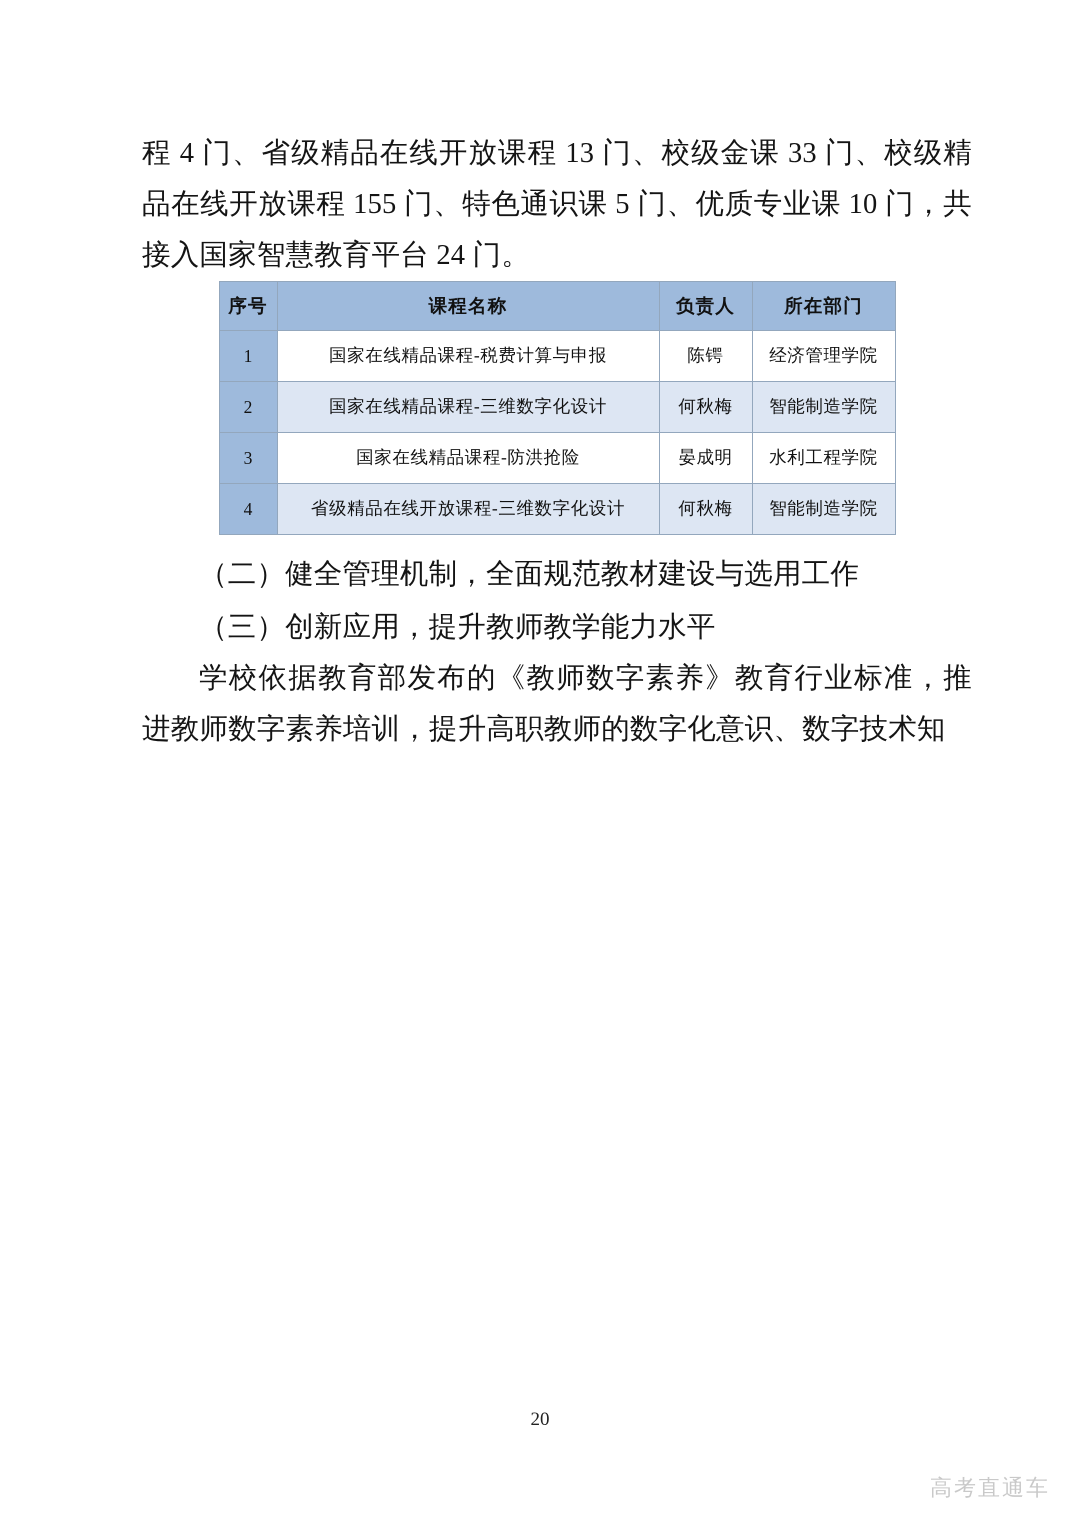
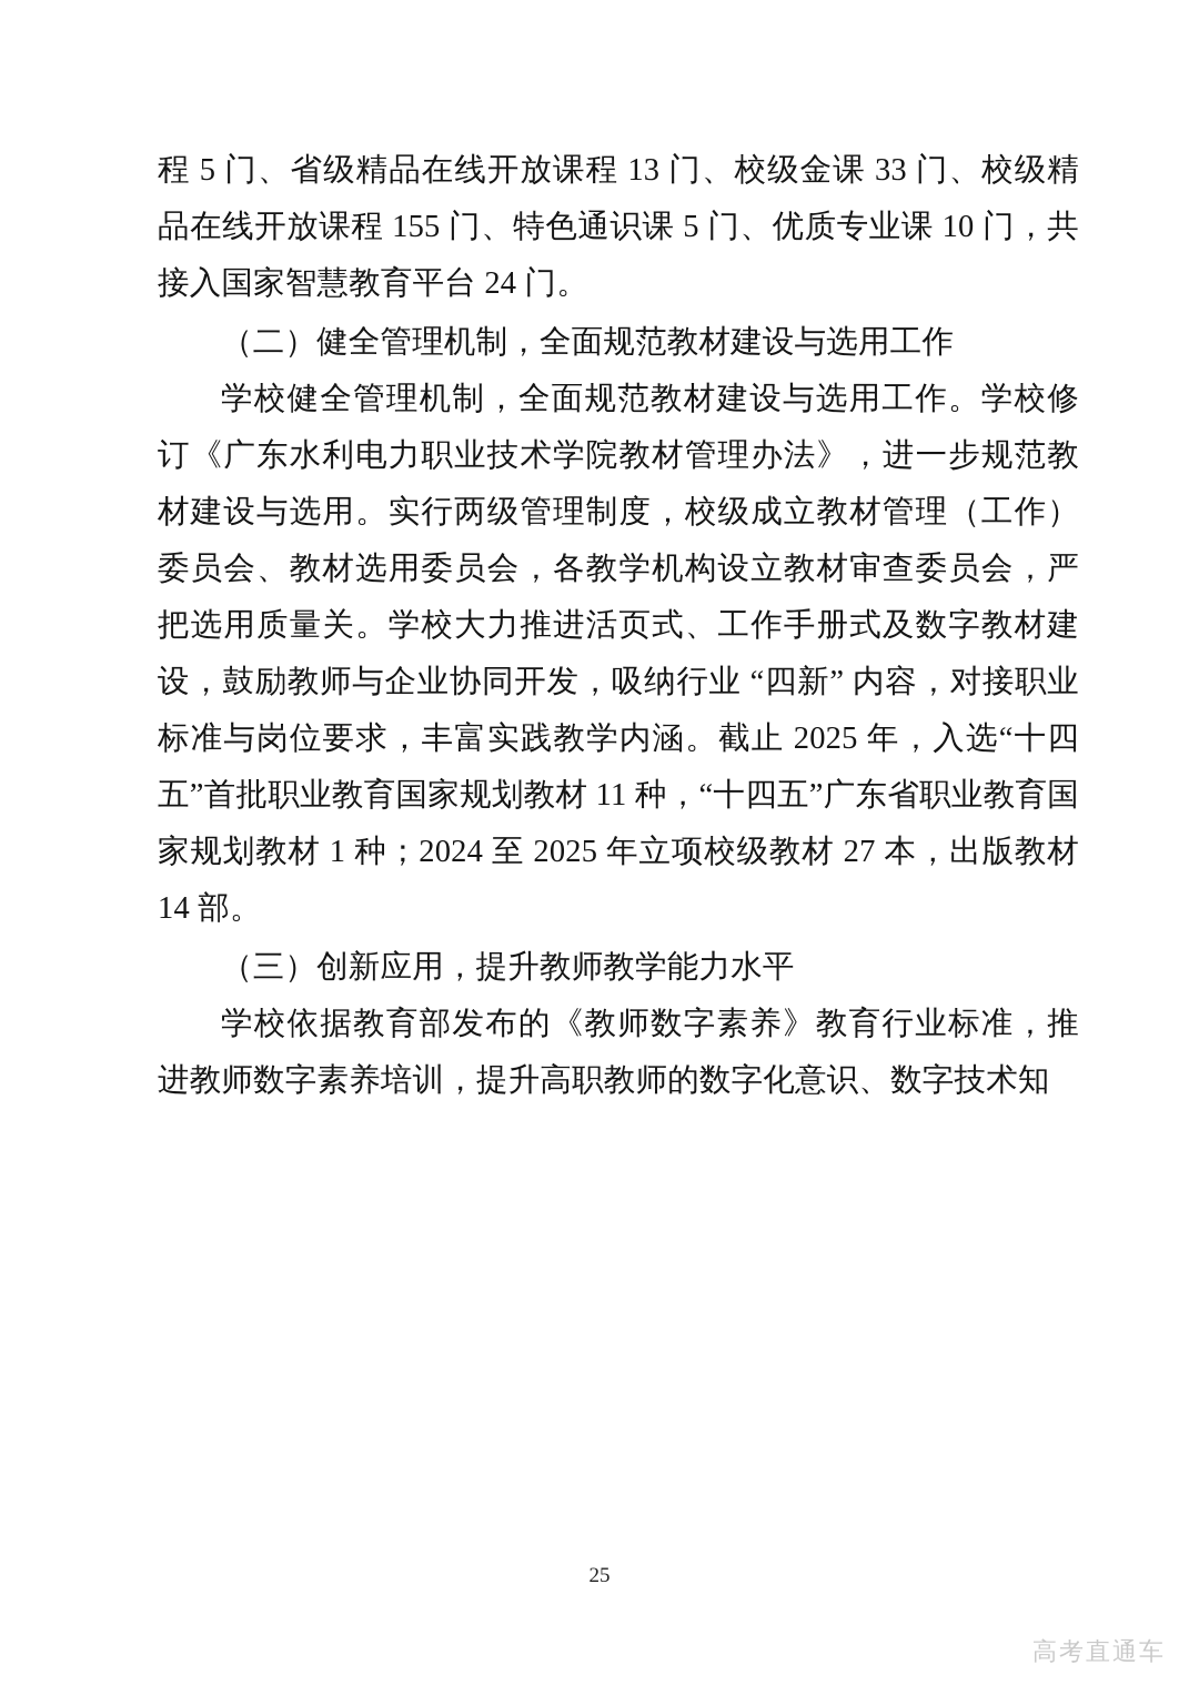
- 程 4 门、省级精品在线开放课程 13 门、校级金课 33 门、校级精品在线开放课程 155 门、特色通识课 5 门、优质专业课 10 门，共接入国家智慧教育平台 24 门。
+ 程 5 门、省级精品在线开放课程 13 门、校级金课 33 门、校级精品在线开放课程 155 门、特色通识课 5 门、优质专业课 10 门，共接入国家智慧教育平台 24 门。
- 序号	课程名称	负责人	所在部门
- 1	国家在线精品课程-税费计算与申报	陈锷	经济管理学院
- 2	国家在线精品课程-三维数字化设计	何秋梅	智能制造学院
- 3	国家在线精品课程-防洪抢险	晏成明	水利工程学院
- 4	省级精品在线开放课程-三维数字化设计	何秋梅	智能制造学院
  （二）健全管理机制，全面规范教材建设与选用工作
+ 学校健全管理机制，全面规范教材建设与选用工作。学校修订《广东水利电力职业技术学院教材管理办法》，进一步规范教材建设与选用。实行两级管理制度，校级成立教材管理（工作）委员会、教材选用委员会，各教学机构设立教材审查委员会，严把选用质量关。学校大力推进活页式、工作手册式及数字教材建设，鼓励教师与企业协同开发，吸纳行业 “四新” 内容，对接职业标准与岗位要求，丰富实践教学内涵。截止 2025 年，入选“十四五”首批职业教育国家规划教材 11 种，“十四五”广东省职业教育国家规划教材 1 种；2024 至 2025 年立项校级教材 27 本，出版教材 14 部。
  （三）创新应用，提升教师教学能力水平
  学校依据教育部发布的《教师数字素养》教育行业标准，推进教师数字素养培训，提升高职教师的数字化意识、数字技术知
- 20
+ 25
  高考直通车
